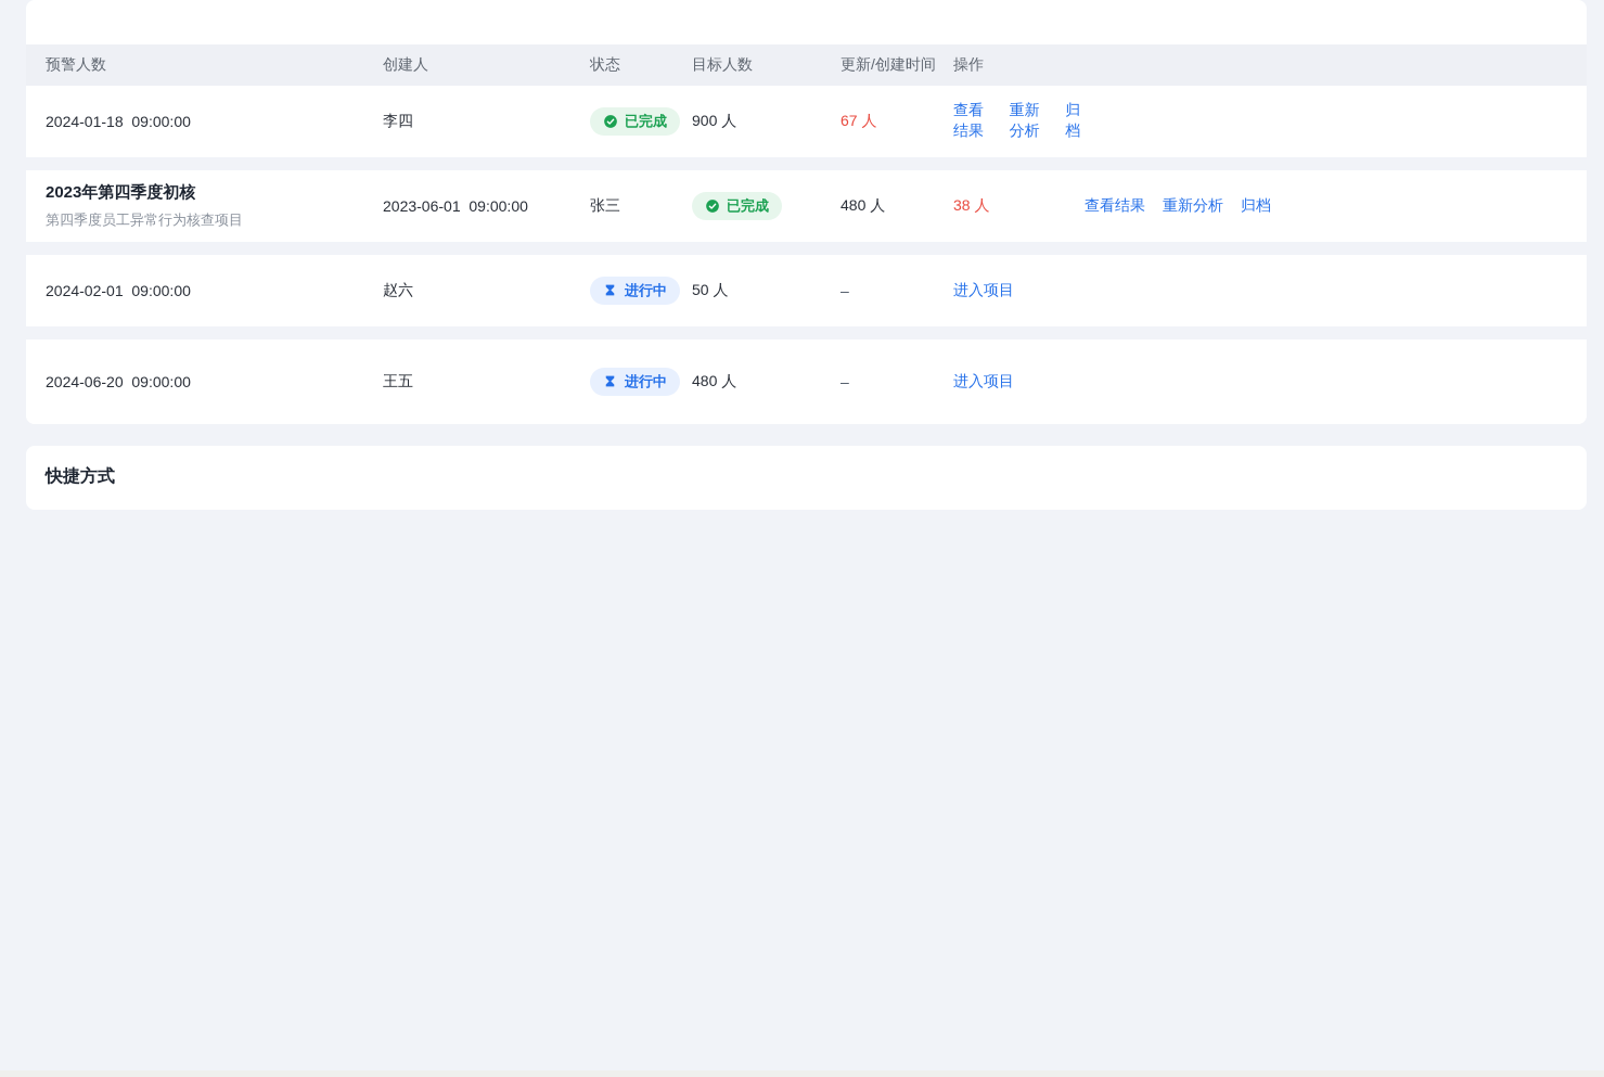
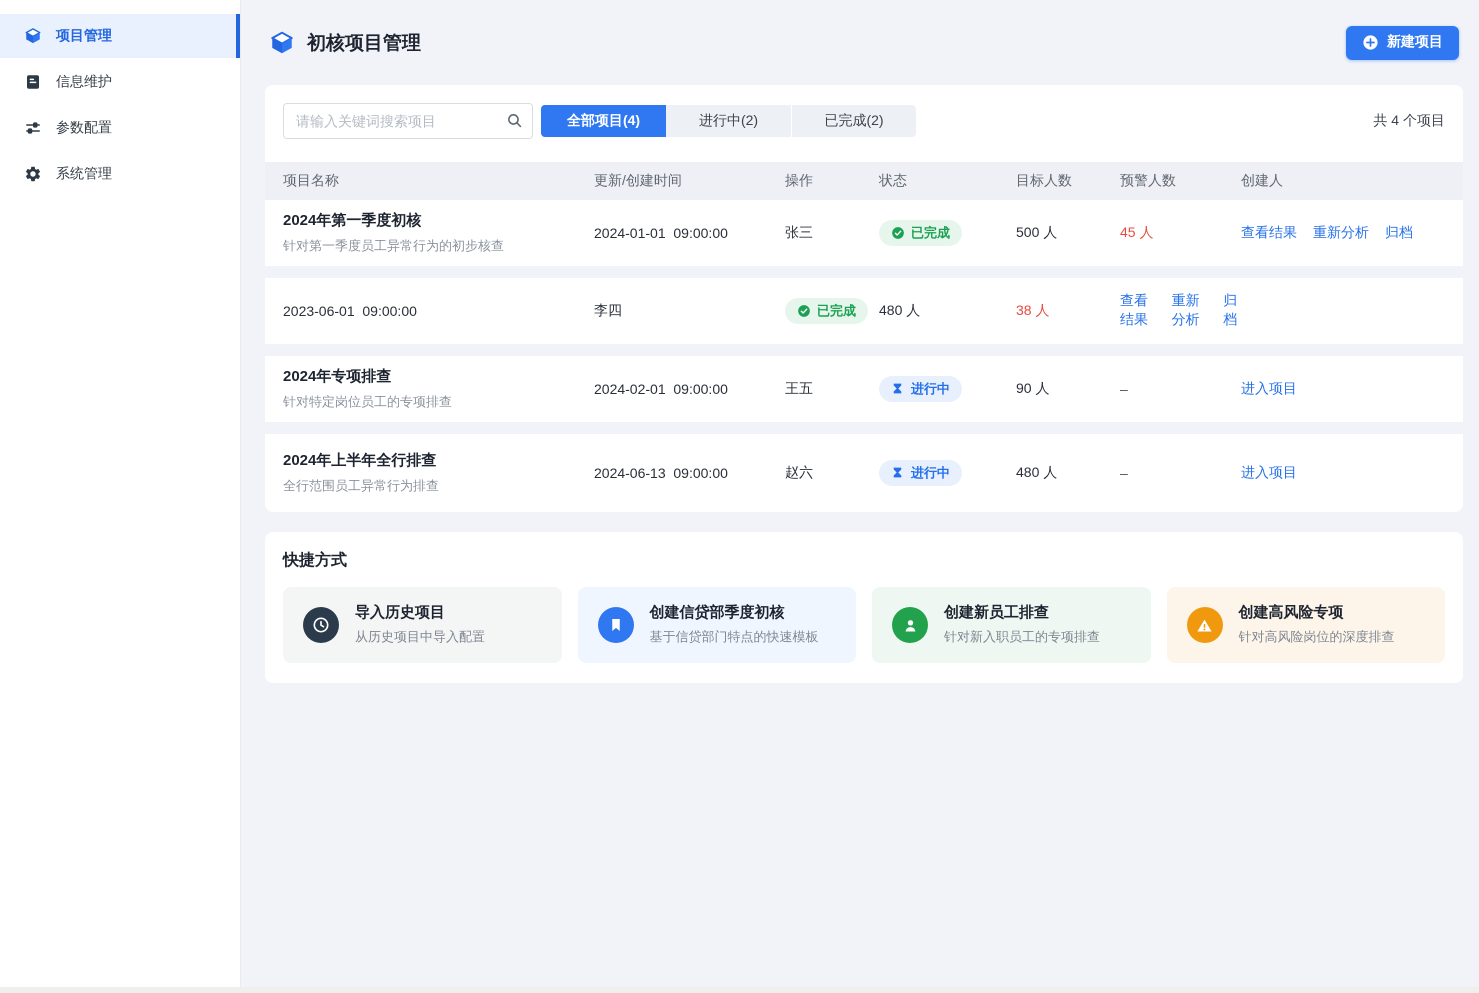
+ 项目管理
+ 信息维护
+ 参数配置
+ 系统管理
+ 初核项目管理
+ 新建项目
+ 请输入关键词搜索项目
+ 全部项目(4)
+ 进行中(2)
+ 已完成(2)
+ 共 4 个项目
+ 项目名称
- 预警人数
+ 更新/创建时间
- 创建人
+ 操作
  状态
  目标人数
- 更新/创建时间
+ 预警人数
- 操作
+ 创建人
+ 2024年第一季度初核
+ 针对第一季度员工异常行为的初步核查
- 2024-01-18 09:00:00
+ 2024-01-01 09:00:00
- 李四
+ 张三
  已完成
- 900 人
+ 500 人
- 67 人
+ 45 人
  查看结果
  重新分析
  归档
- 2023年第四季度初核
- 第四季度员工异常行为核查项目
  2023-06-01 09:00:00
- 张三
+ 李四
  已完成
  480 人
  38 人
  查看结果
  重新分析
  归档
+ 2024年专项排查
+ 针对特定岗位员工的专项排查
  2024-02-01 09:00:00
- 赵六
+ 王五
  进行中
- 50 人
+ 90 人
  –
  进入项目
+ 2024年上半年全行排查
+ 全行范围员工异常行为排查
- 2024-06-20 09:00:00
+ 2024-06-13 09:00:00
- 王五
+ 赵六
  进行中
  480 人
  –
  进入项目
  快捷方式
+ 导入历史项目
+ 从历史项目中导入配置
+ 创建信贷部季度初核
+ 基于信贷部门特点的快速模板
+ 创建新员工排查
+ 针对新入职员工的专项排查
+ 创建高风险专项
+ 针对高风险岗位的深度排查
